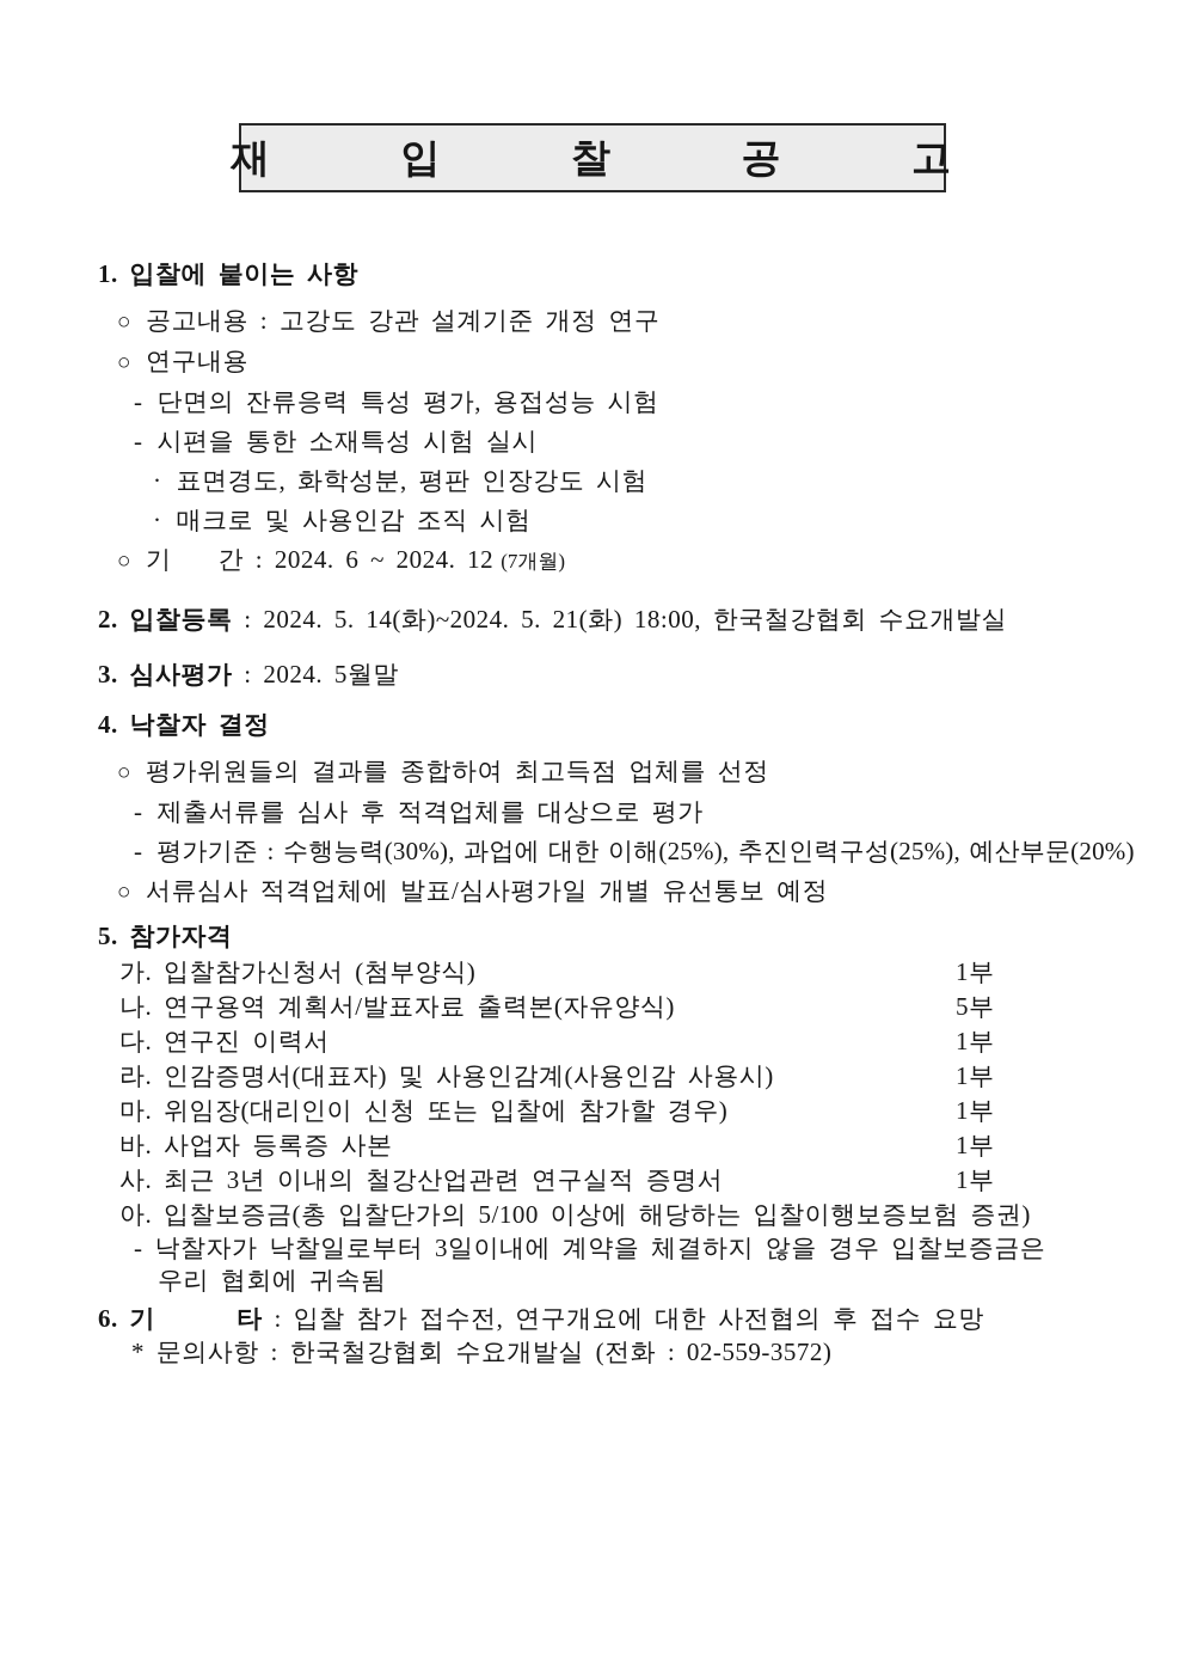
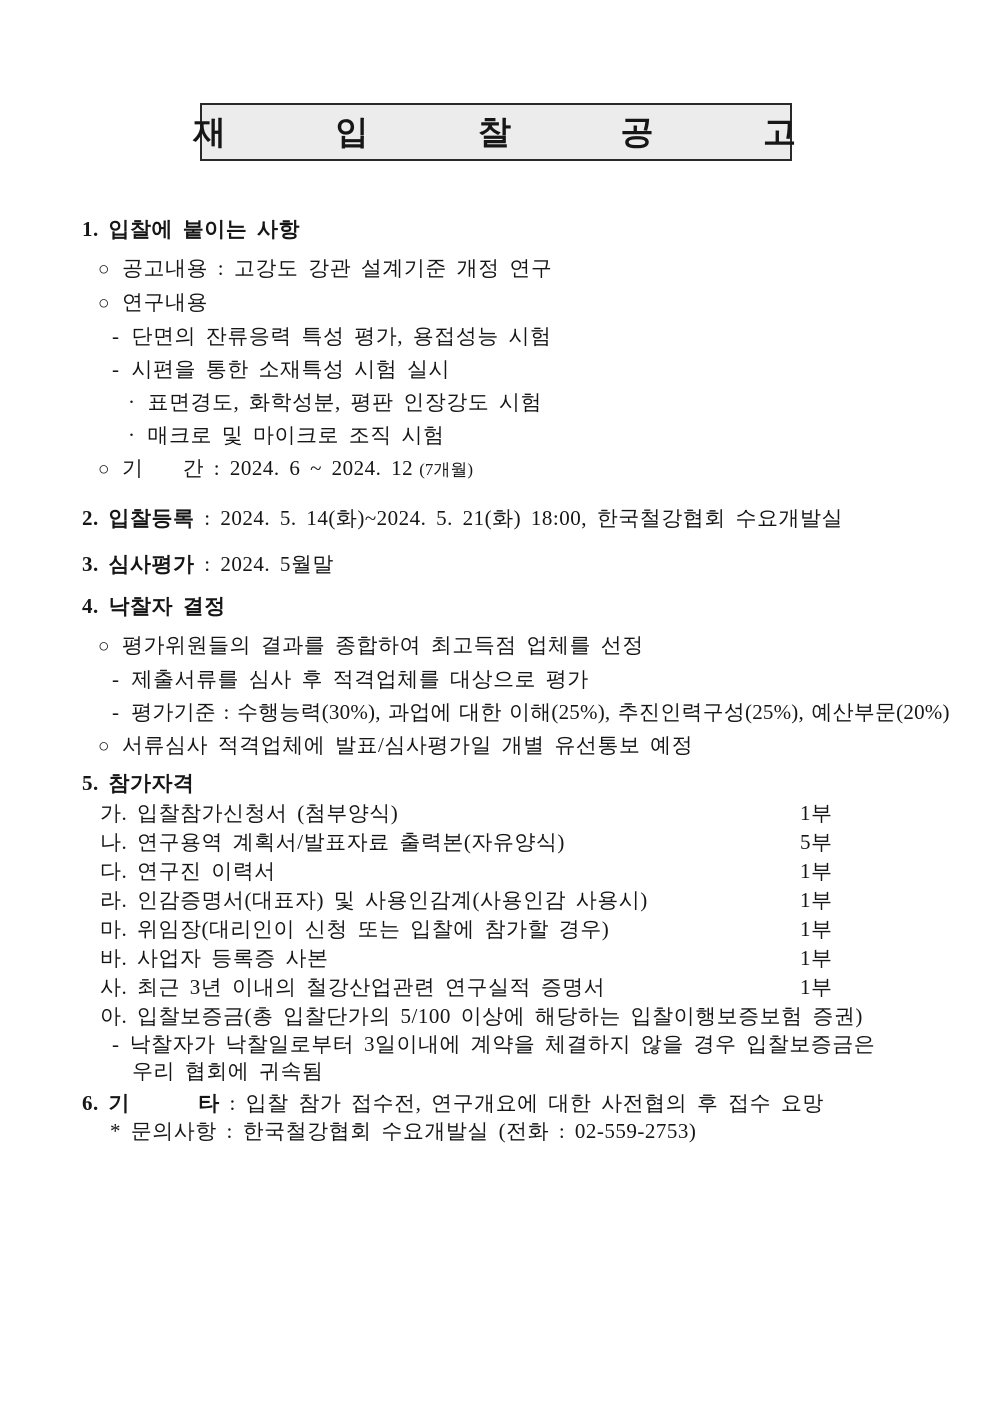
  재 입 찰 공 고
  1. 입찰에 붙이는 사항
  ○ 공고내용 : 고강도 강관 설계기준 개정 연구
  ○ 연구내용
  - 단면의 잔류응력 특성 평가, 용접성능 시험
  - 시편을 통한 소재특성 시험 실시
  · 표면경도, 화학성분, 평판 인장강도 시험
- · 매크로 및 사용인감 조직 시험
+ · 매크로 및 마이크로 조직 시험
  ○ 기 간 : 2024. 6 ~ 2024. 12 (7개월)
  2. 입찰등록 : 2024. 5. 14(화)~2024. 5. 21(화) 18:00, 한국철강협회 수요개발실
  3. 심사평가 : 2024. 5월말
  4. 낙찰자 결정
  ○ 평가위원들의 결과를 종합하여 최고득점 업체를 선정
  - 제출서류를 심사 후 적격업체를 대상으로 평가
  - 평가기준 : 수행능력(30%), 과업에 대한 이해(25%), 추진인력구성(25%), 예산부문(20%)
  ○ 서류심사 적격업체에 발표/심사평가일 개별 유선통보 예정
  5. 참가자격
  가. 입찰참가신청서 (첨부양식)
  1부
  나. 연구용역 계획서/발표자료 출력본(자유양식)
  5부
  다. 연구진 이력서
  1부
  라. 인감증명서(대표자) 및 사용인감계(사용인감 사용시)
  1부
  마. 위임장(대리인이 신청 또는 입찰에 참가할 경우)
  1부
  바. 사업자 등록증 사본
  1부
  사. 최근 3년 이내의 철강산업관련 연구실적 증명서
  1부
  아. 입찰보증금(총 입찰단가의 5/100 이상에 해당하는 입찰이행보증보험 증권)
  - 낙찰자가 낙찰일로부터 3일이내에 계약을 체결하지 않을 경우 입찰보증금은
  우리 협회에 귀속됨
  6. 기 타 : 입찰 참가 접수전, 연구개요에 대한 사전협의 후 접수 요망
- * 문의사항 : 한국철강협회 수요개발실 (전화 : 02-559-3572)
+ * 문의사항 : 한국철강협회 수요개발실 (전화 : 02-559-2753)
